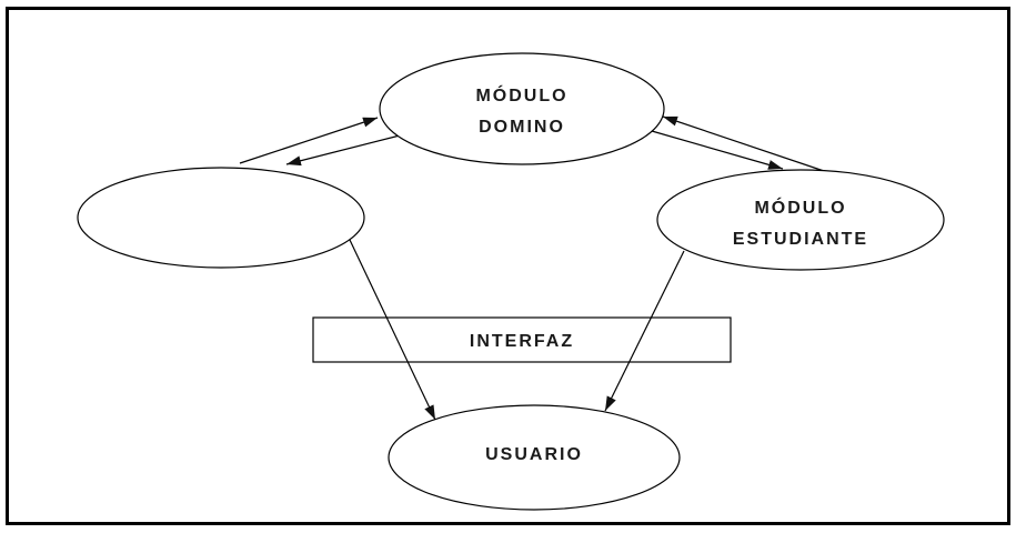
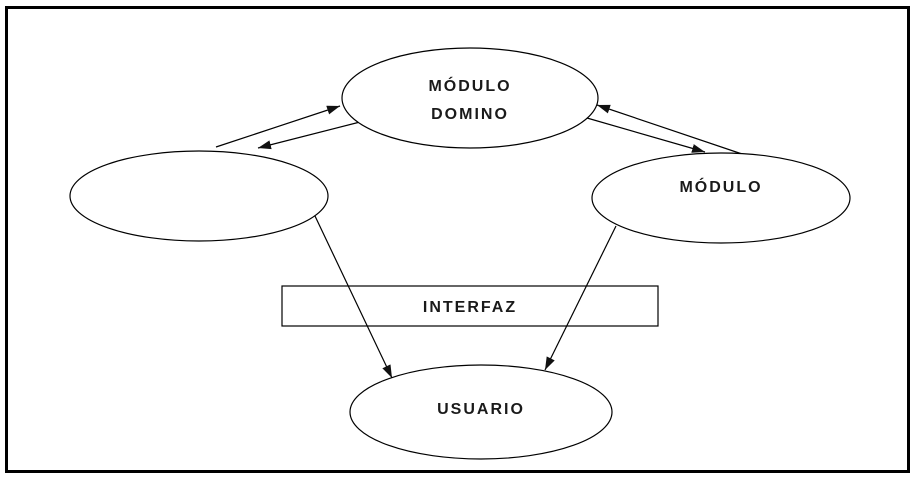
  MÓDULO
  DOMINO
  MÓDULO
- ESTUDIANTE
  INTERFAZ
  USUARIO
